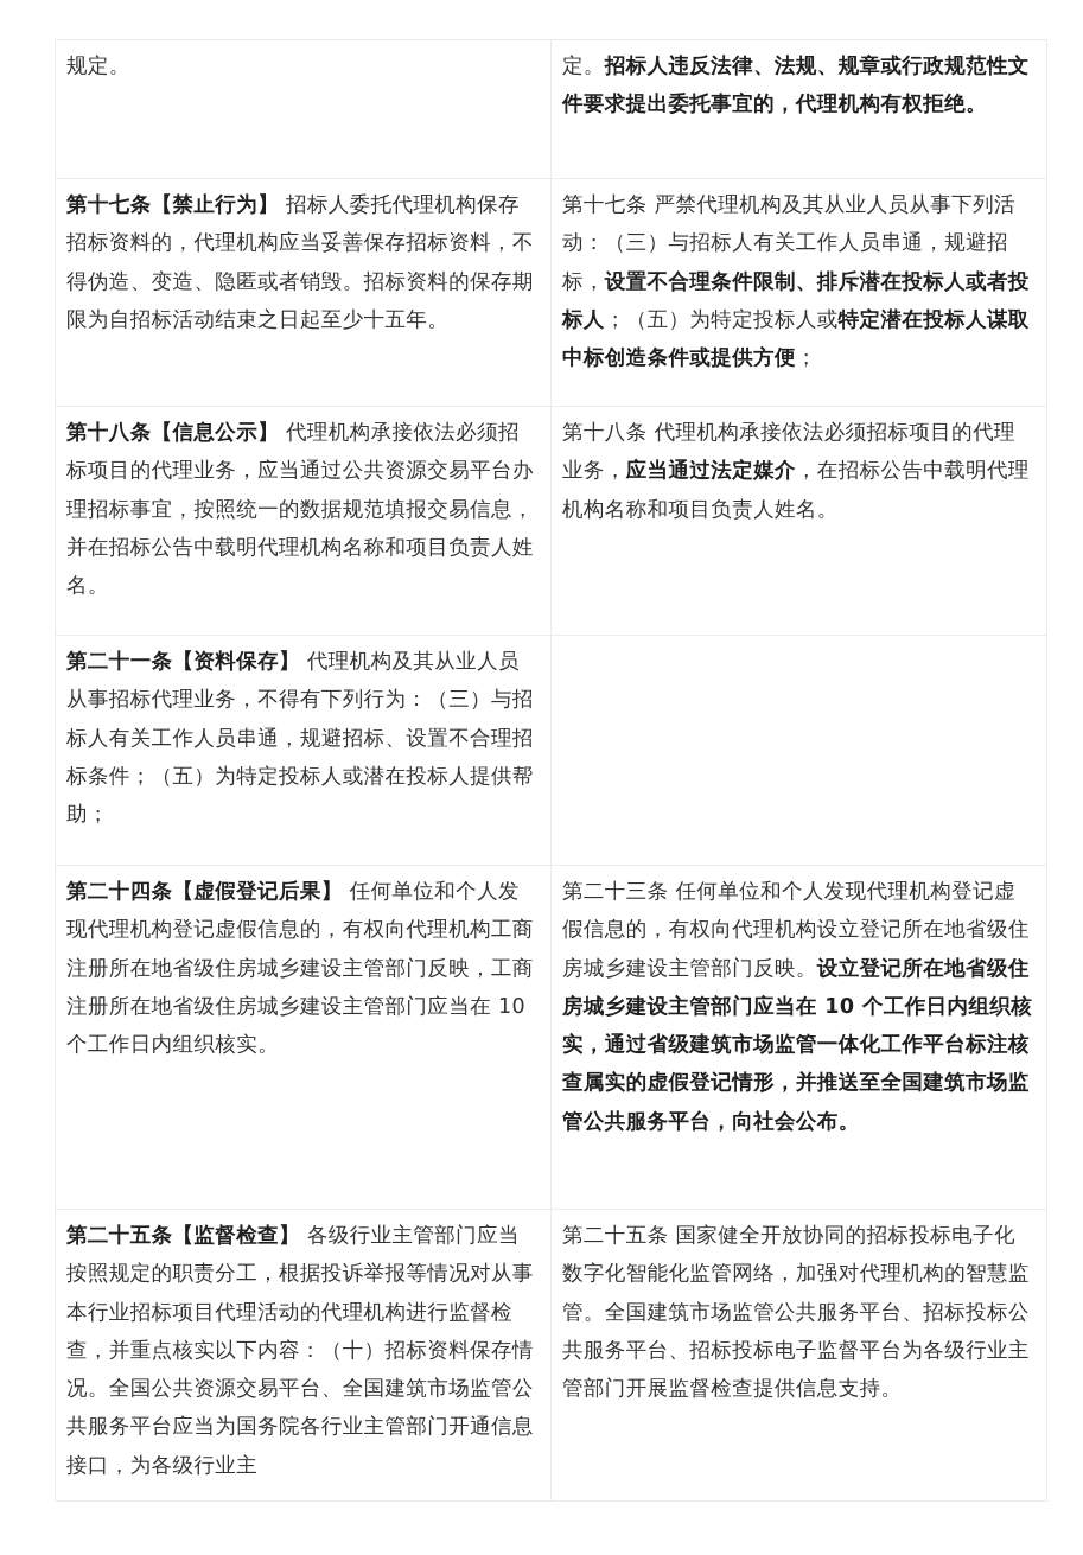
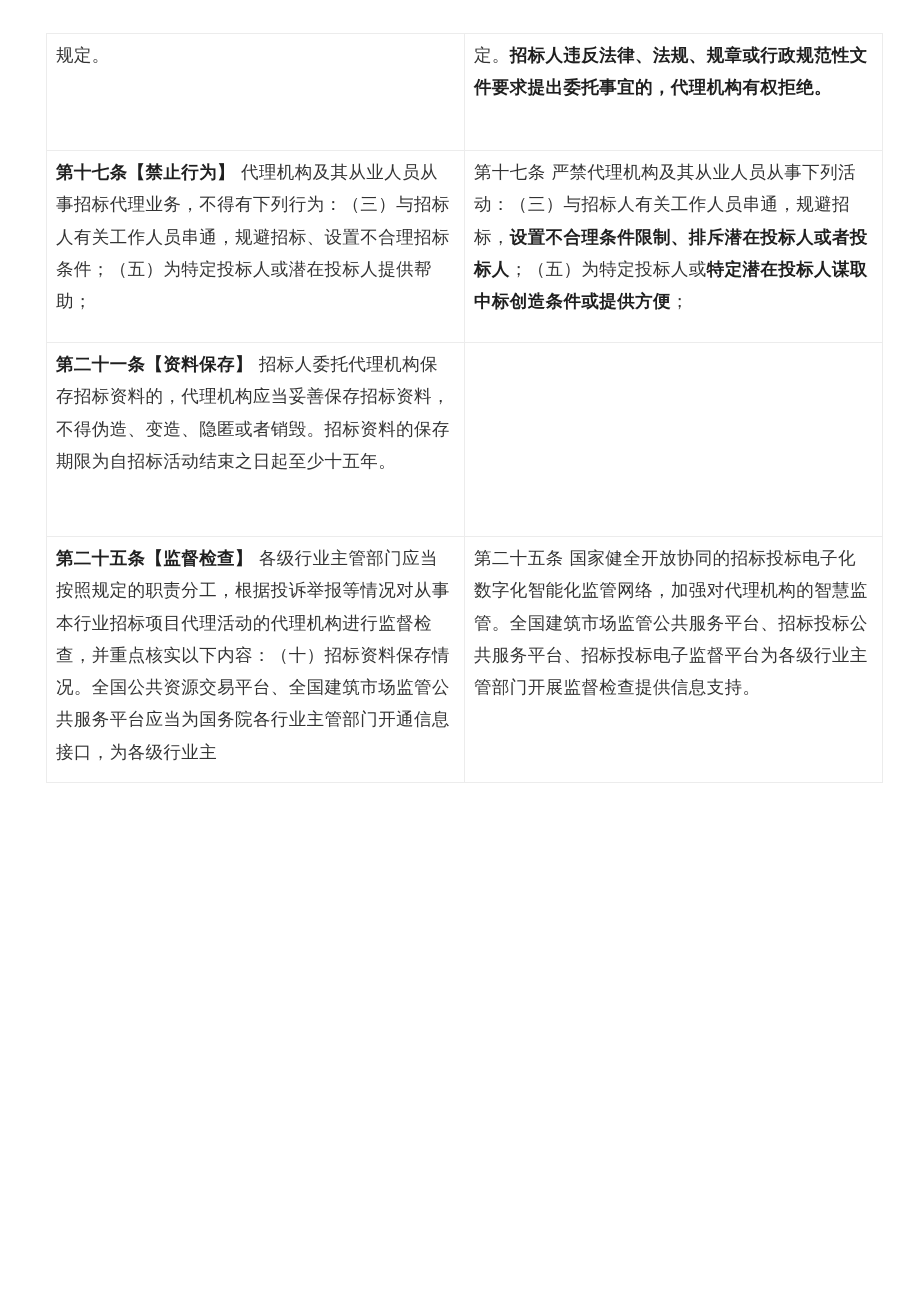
  规定。	定。招标人违反法律、法规、规章或行政规范性文件要求提出委托事宜的，代理机构有权拒绝。
- 第十七条【禁止行为】 招标人委托代理机构保存招标资料的，代理机构应当妥善保存招标资料，不得伪造、变造、隐匿或者销毁。招标资料的保存期限为自招标活动结束之日起至少十五年。	第十七条 严禁代理机构及其从业人员从事下列活动：（三）与招标人有关工作人员串通，规避招标，设置不合理条件限制、排斥潜在投标人或者投标人；（五）为特定投标人或特定潜在投标人谋取中标创造条件或提供方便；
+ 第十七条【禁止行为】 代理机构及其从业人员从事招标代理业务，不得有下列行为：（三）与招标人有关工作人员串通，规避招标、设置不合理招标条件；（五）为特定投标人或潜在投标人提供帮助；	第十七条 严禁代理机构及其从业人员从事下列活动：（三）与招标人有关工作人员串通，规避招标，设置不合理条件限制、排斥潜在投标人或者投标人；（五）为特定投标人或特定潜在投标人谋取中标创造条件或提供方便；
- 第十八条【信息公示】 代理机构承接依法必须招标项目的代理业务，应当通过公共资源交易平台办理招标事宜，按照统一的数据规范填报交易信息，并在招标公告中载明代理机构名称和项目负责人姓名。	第十八条 代理机构承接依法必须招标项目的代理业务，应当通过法定媒介，在招标公告中载明代理机构名称和项目负责人姓名。
- 第二十一条【资料保存】 代理机构及其从业人员从事招标代理业务，不得有下列行为：（三）与招标人有关工作人员串通，规避招标、设置不合理招标条件；（五）为特定投标人或潜在投标人提供帮助；
+ 第二十一条【资料保存】 招标人委托代理机构保存招标资料的，代理机构应当妥善保存招标资料，不得伪造、变造、隐匿或者销毁。招标资料的保存期限为自招标活动结束之日起至少十五年。
- 第二十四条【虚假登记后果】 任何单位和个人发现代理机构登记虚假信息的，有权向代理机构工商注册所在地省级住房城乡建设主管部门反映，工商注册所在地省级住房城乡建设主管部门应当在 10 个工作日内组织核实。	第二十三条 任何单位和个人发现代理机构登记虚假信息的，有权向代理机构设立登记所在地省级住房城乡建设主管部门反映。设立登记所在地省级住房城乡建设主管部门应当在 10 个工作日内组织核实，通过省级建筑市场监管一体化工作平台标注核查属实的虚假登记情形，并推送至全国建筑市场监管公共服务平台，向社会公布。
  第二十五条【监督检查】 各级行业主管部门应当按照规定的职责分工，根据投诉举报等情况对从事本行业招标项目代理活动的代理机构进行监督检查，并重点核实以下内容：（十）招标资料保存情况。全国公共资源交易平台、全国建筑市场监管公共服务平台应当为国务院各行业主管部门开通信息接口，为各级行业主	第二十五条 国家健全开放协同的招标投标电子化数字化智能化监管网络，加强对代理机构的智慧监管。全国建筑市场监管公共服务平台、招标投标公共服务平台、招标投标电子监督平台为各级行业主管部门开展监督检查提供信息支持。
